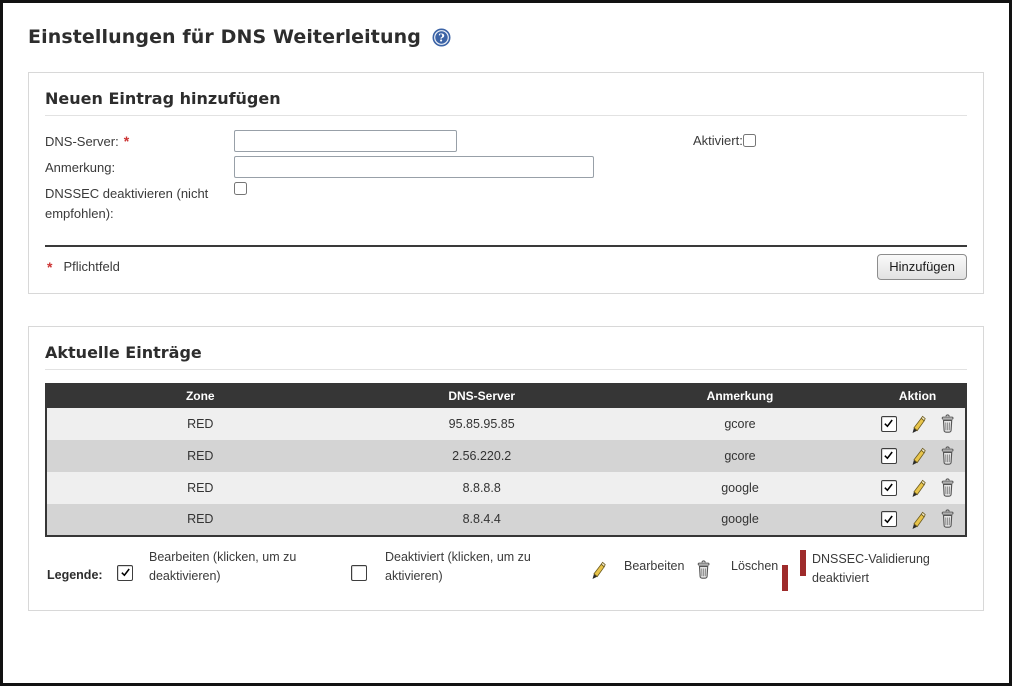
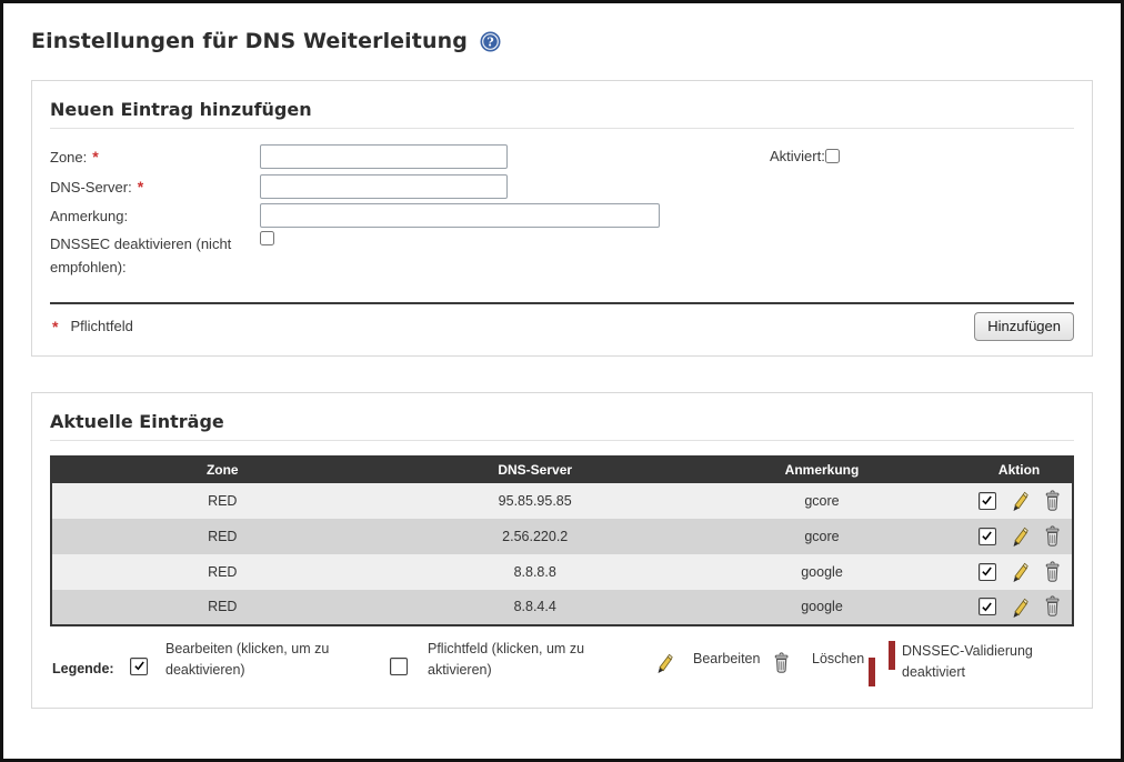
  Einstellungen für DNS Weiterleitung
  ?
  Neuen Eintrag hinzufügen
+ Zone: *
  DNS-Server: *
  Anmerkung:
  DNSSEC deaktivieren (nicht empfohlen):
  Aktiviert:
  *
  Pflichtfeld
  Hinzufügen
  Aktuelle Einträge
  Zone	DNS-Server	Anmerkung	Aktion
  RED	95.85.95.85	gcore
  RED	2.56.220.2	gcore
  RED	8.8.8.8	google
  RED	8.8.4.4	google
  Legende:
  Bearbeiten (klicken, um zu deaktivieren)
- Deaktiviert (klicken, um zu aktivieren)
+ Pflichtfeld (klicken, um zu aktivieren)
  Bearbeiten
  Löschen
  DNSSEC-Validierung deaktiviert
